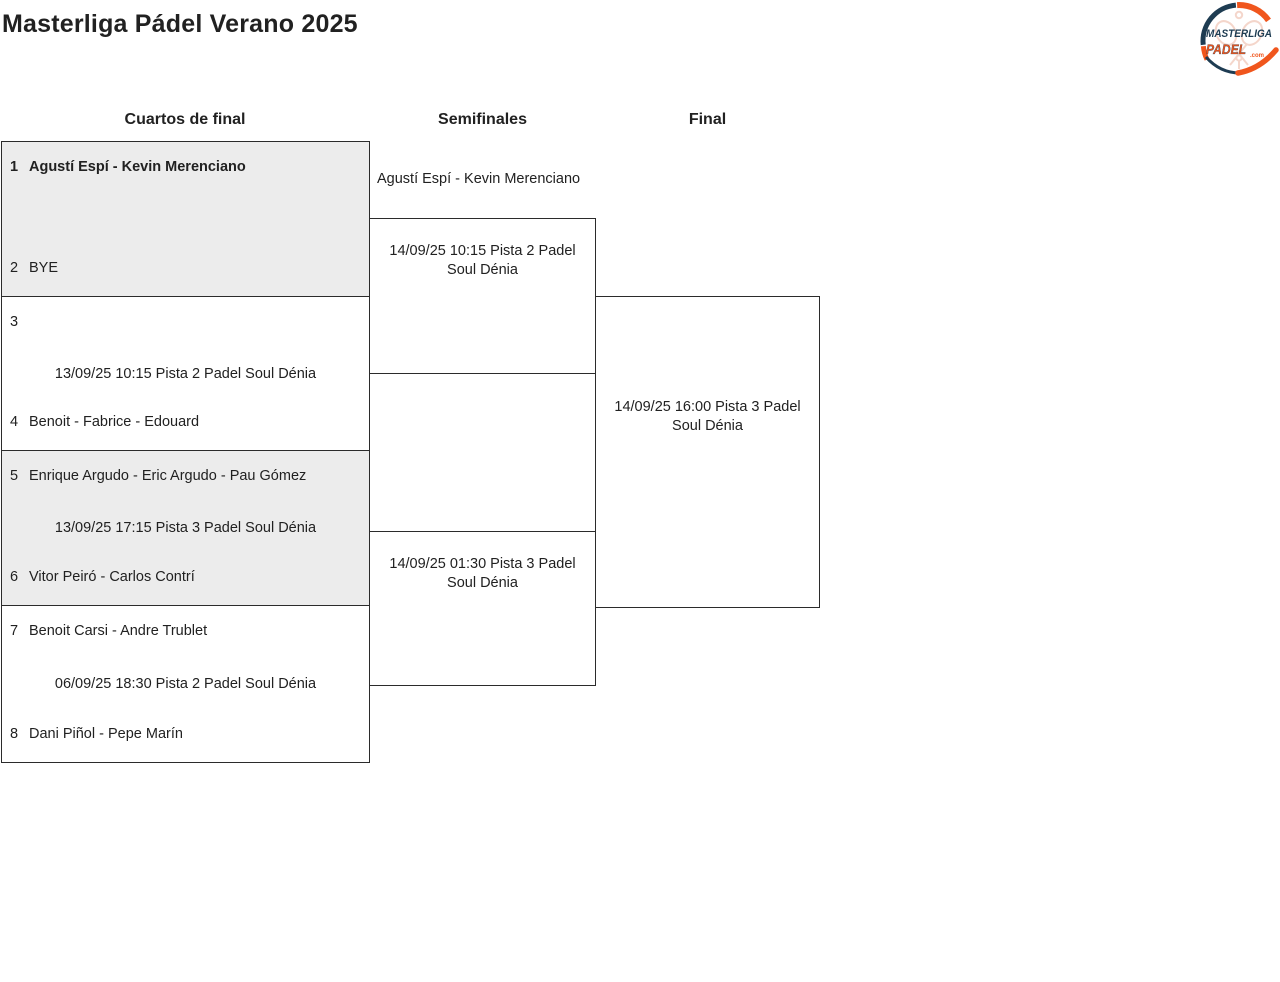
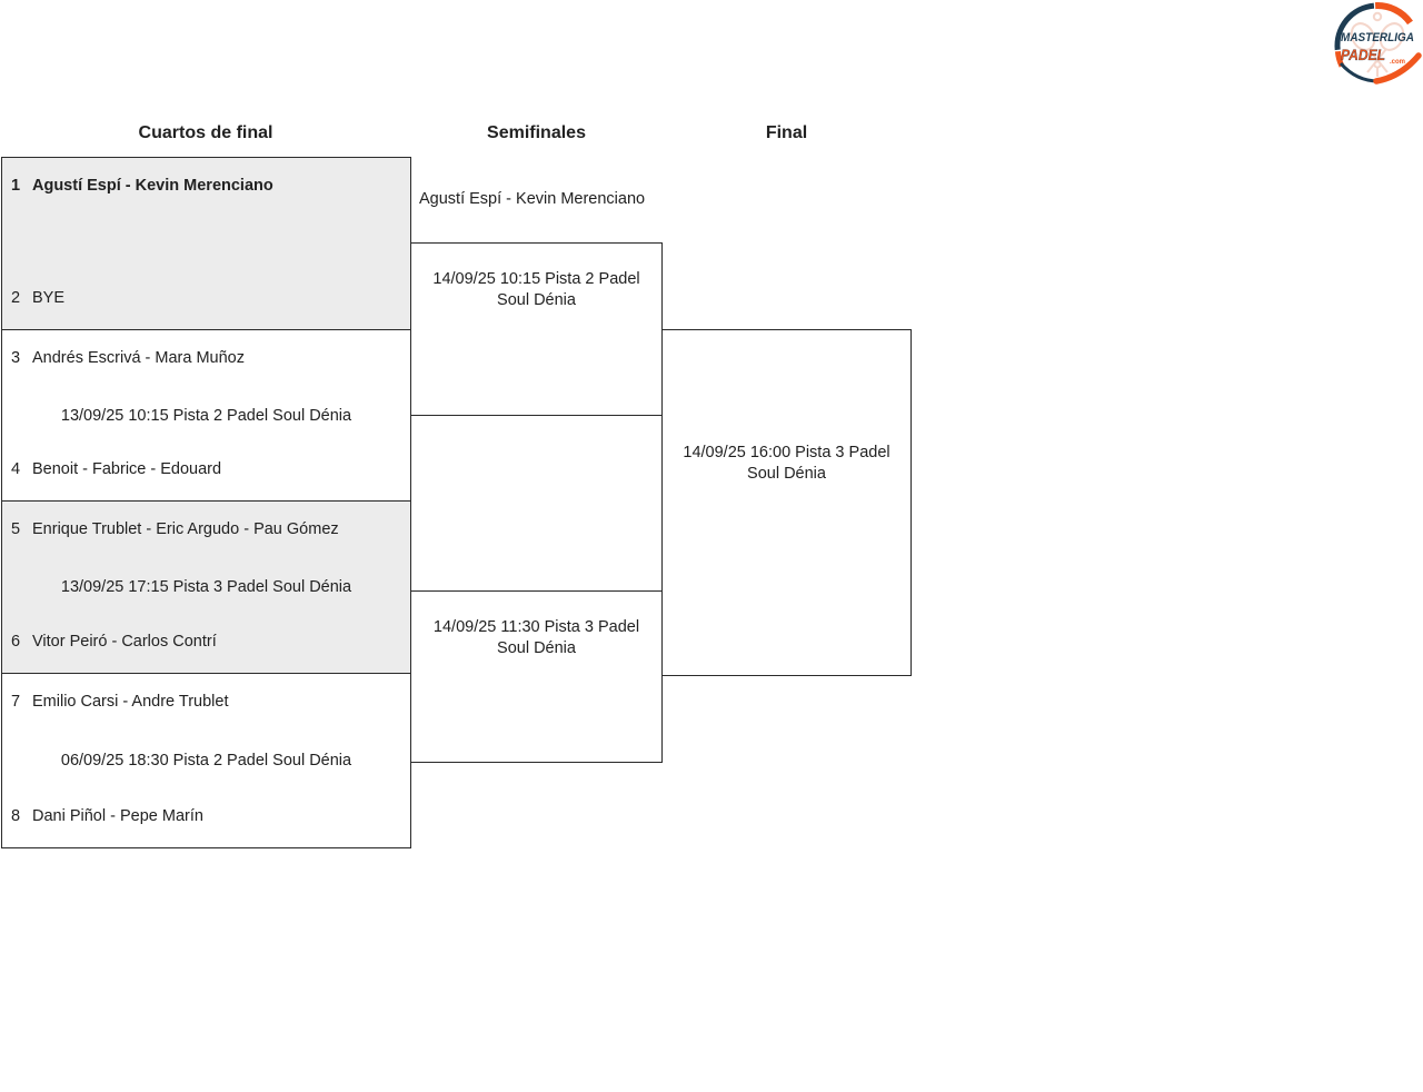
- Masterliga Pádel Verano 2025
  MASTERLIGA
  PADEL
  Cuartos de final
  Semifinales
  Final
  1
  Agustí Espí - Kevin Merenciano
  2
  BYE
  3
+ Andrés Escrivá - Mara Muñoz
  13/09/25 10:15 Pista 2 Padel Soul Dénia
  4
  Benoit - Fabrice - Edouard
  5
- Enrique Argudo - Eric Argudo - Pau Gómez
+ Enrique Trublet - Eric Argudo - Pau Gómez
  13/09/25 17:15 Pista 3 Padel Soul Dénia
  6
  Vitor Peiró - Carlos Contrí
  7
- Benoit Carsi - Andre Trublet
+ Emilio Carsi - Andre Trublet
  06/09/25 18:30 Pista 2 Padel Soul Dénia
  8
  Dani Piñol - Pepe Marín
  Agustí Espí - Kevin Merenciano
  14/09/25 10:15 Pista 2 Padel Soul Dénia
- 14/09/25 01:30 Pista 3 Padel Soul Dénia
+ 14/09/25 11:30 Pista 3 Padel Soul Dénia
  14/09/25 16:00 Pista 3 Padel Soul Dénia
